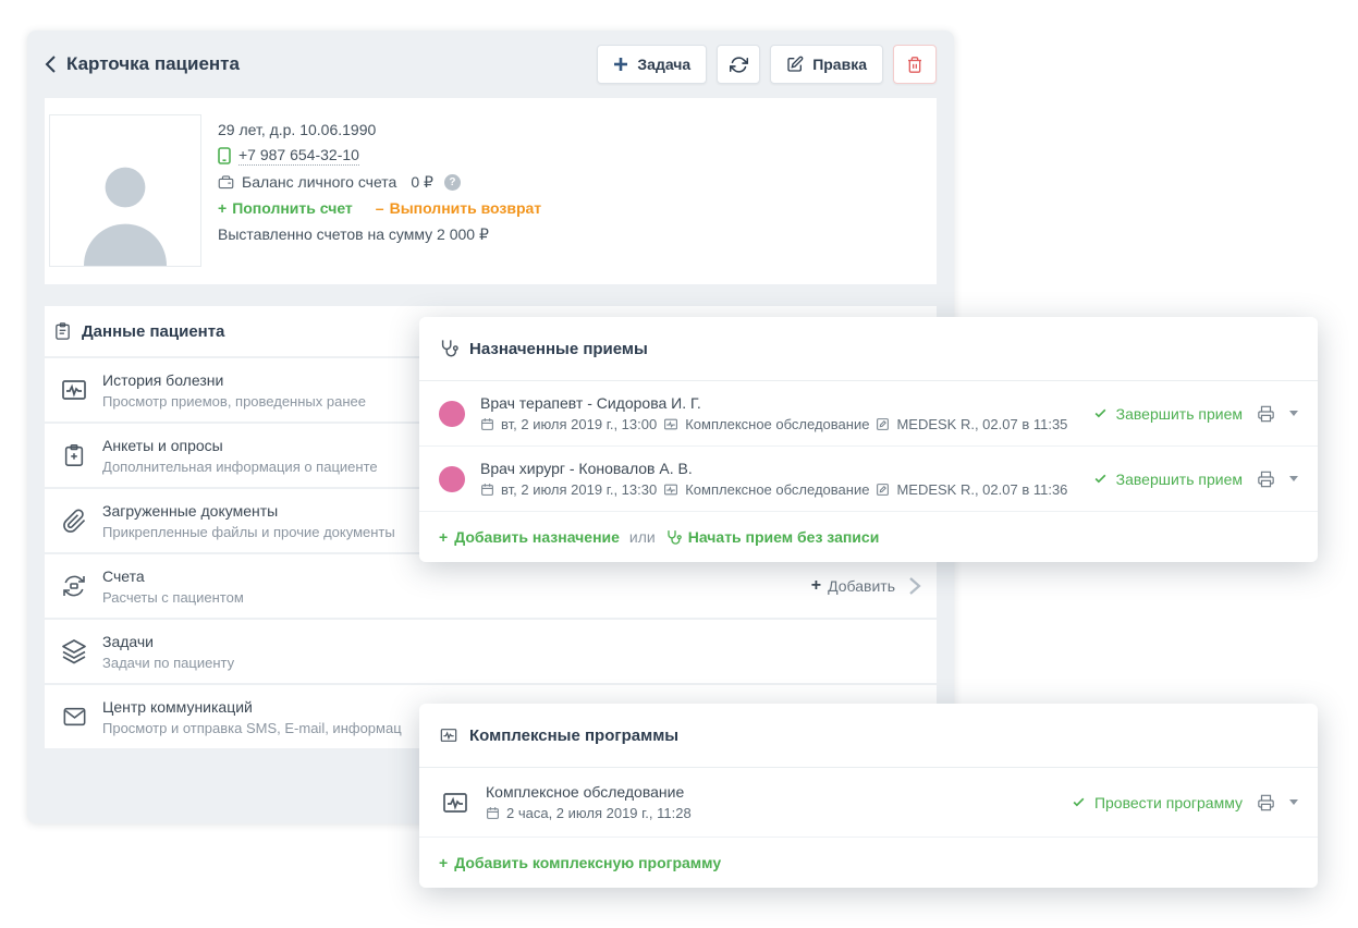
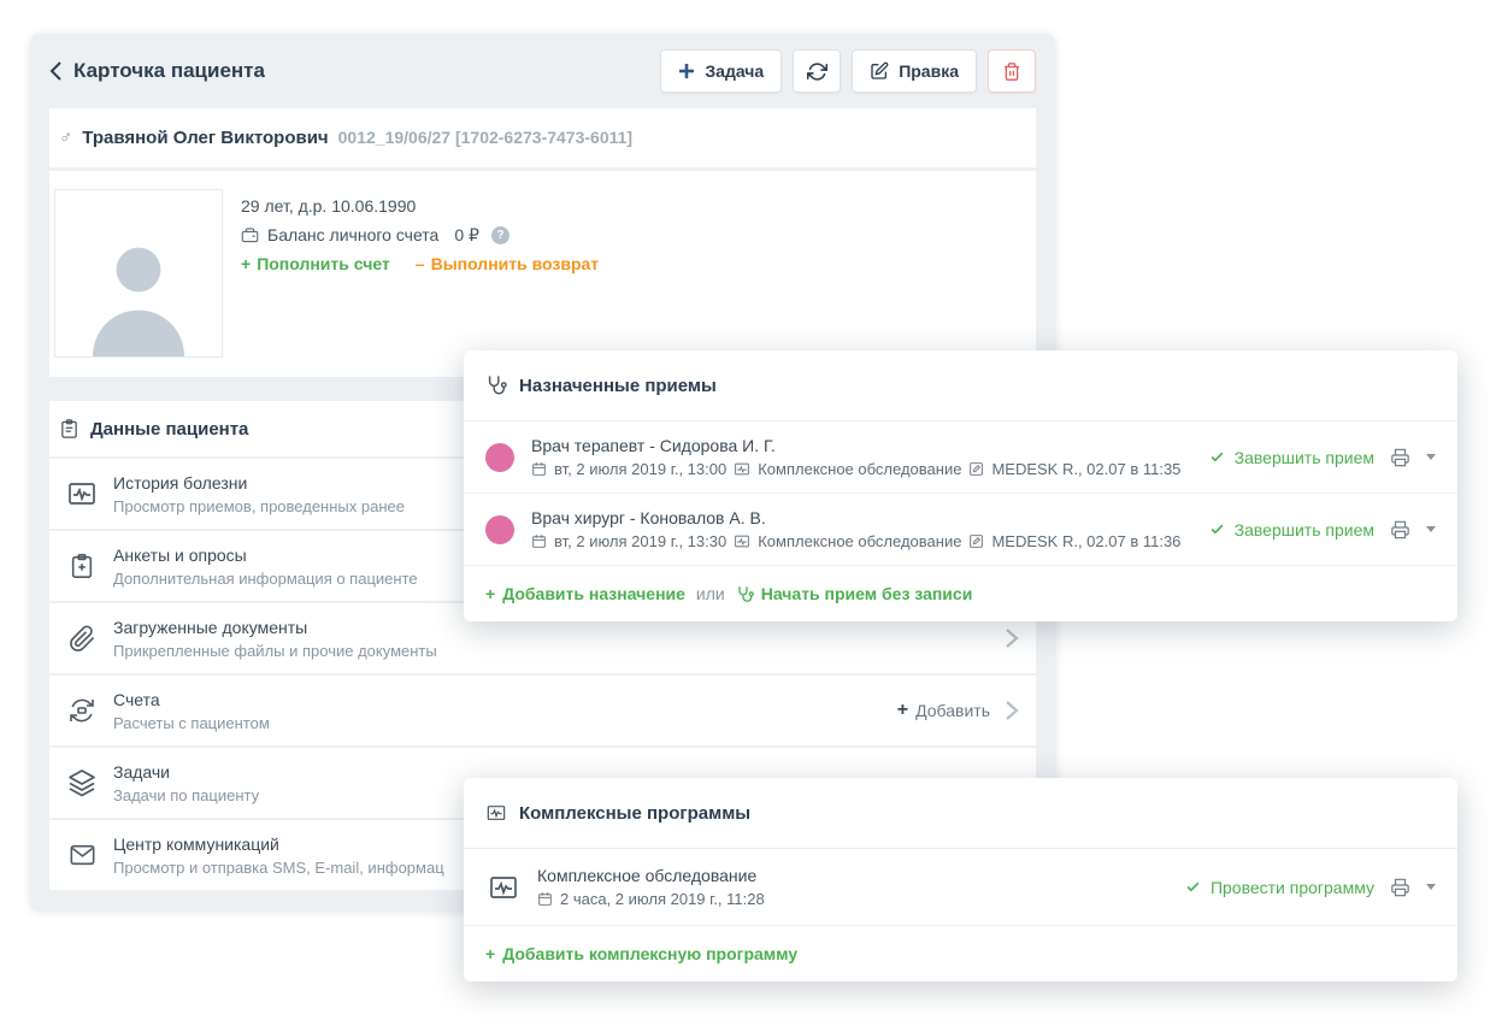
  Карточка пациента
  Задача
  Правка
+ ♂
+ Травяной Олег Викторович
+ 0012_19/06/27 [1702-6273-7473-6011]
  29 лет, д.р. 10.06.1990
- +7 987 654-32-10
  Баланс личного счета
  0 ₽
  ?
  +
  Пополнить счет
  –
  Выполнить возврат
- Выставленно счетов на сумму 2 000 ₽
  Данные пациента
  История болезни
  Просмотр приемов, проведенных ранее
  Анкеты и опросы
  Дополнительная информация о пациенте
  Загруженные документы
  Прикрепленные файлы и прочие документы
  Счета
  Расчеты с пациентом
  +
  Добавить
  Задачи
  Задачи по пациенту
  Центр коммуникаций
  Просмотр и отправка SMS, E-mail, информац
  Назначенные приемы
  Врач терапевт - Сидорова И. Г.
  вт, 2 июля 2019 г., 13:00
  Комплексное обследование
  MEDESK R., 02.07 в 11:35
  Завершить прием
  Врач хирург - Коновалов А. В.
  вт, 2 июля 2019 г., 13:30
  Комплексное обследование
  MEDESK R., 02.07 в 11:36
  Завершить прием
  +
  Добавить назначение
  или
  Начать прием без записи
  Комплексные программы
  Комплексное обследование
  2 часа, 2 июля 2019 г., 11:28
  Провести программу
  +
  Добавить комплексную программу
